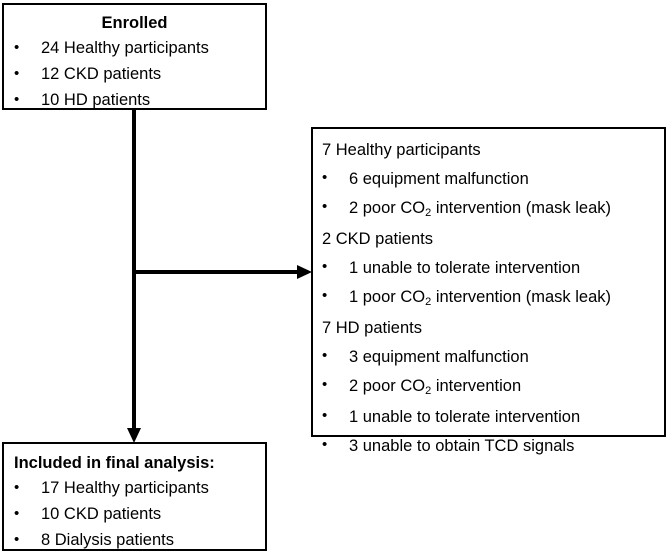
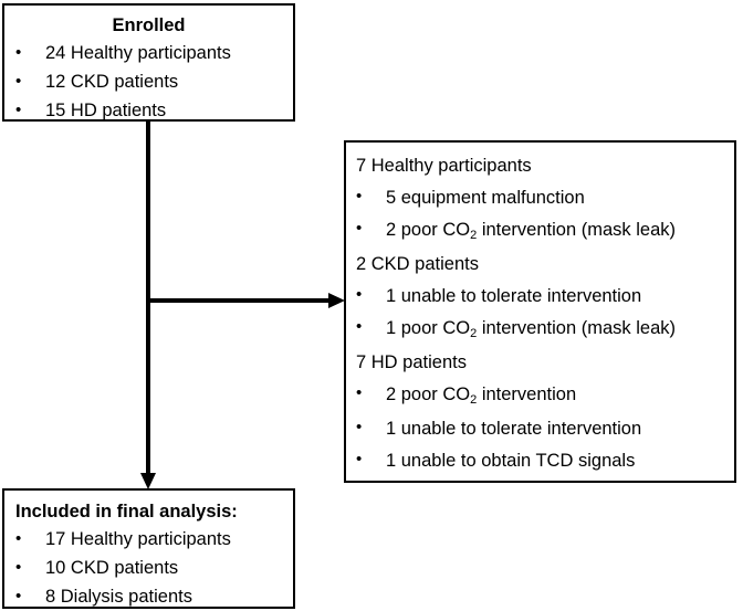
  Enrolled
  24 Healthy participants
  12 CKD patients
- 10 HD patients
+ 15 HD patients
  7 Healthy participants
- 6 equipment malfunction
+ 5 equipment malfunction
  2 poor CO2 intervention (mask leak)
  2 CKD patients
  1 unable to tolerate intervention
  1 poor CO2 intervention (mask leak)
  7 HD patients
- 3 equipment malfunction
  2 poor CO2 intervention
  1 unable to tolerate intervention
- 3 unable to obtain TCD signals
+ 1 unable to obtain TCD signals
  Included in final analysis:
  17 Healthy participants
  10 CKD patients
  8 Dialysis patients
